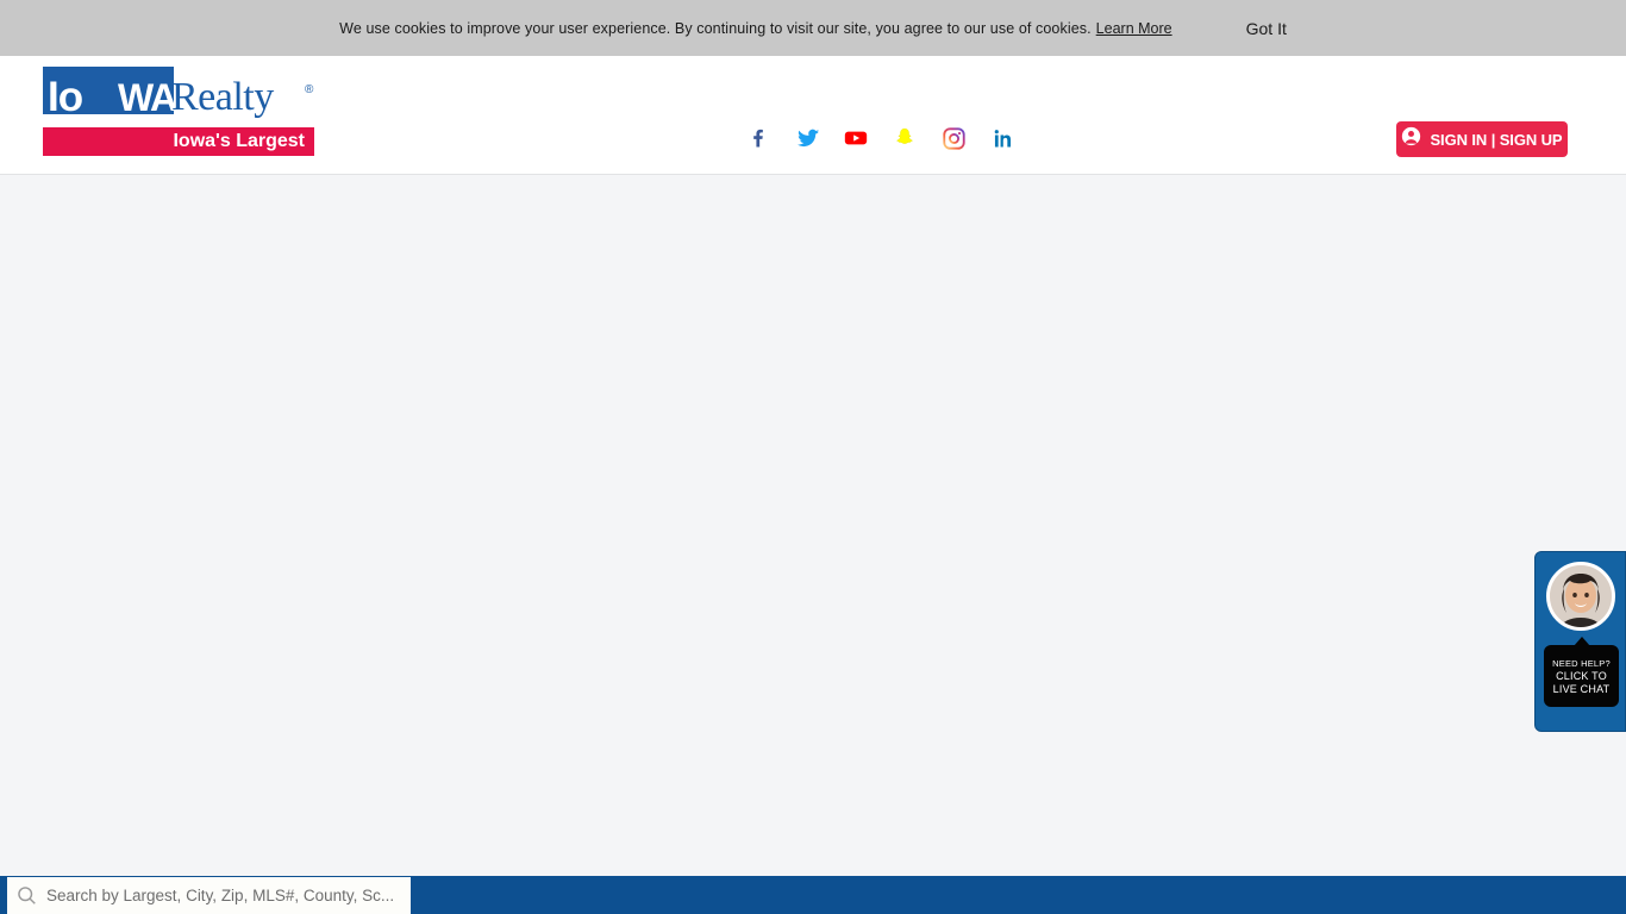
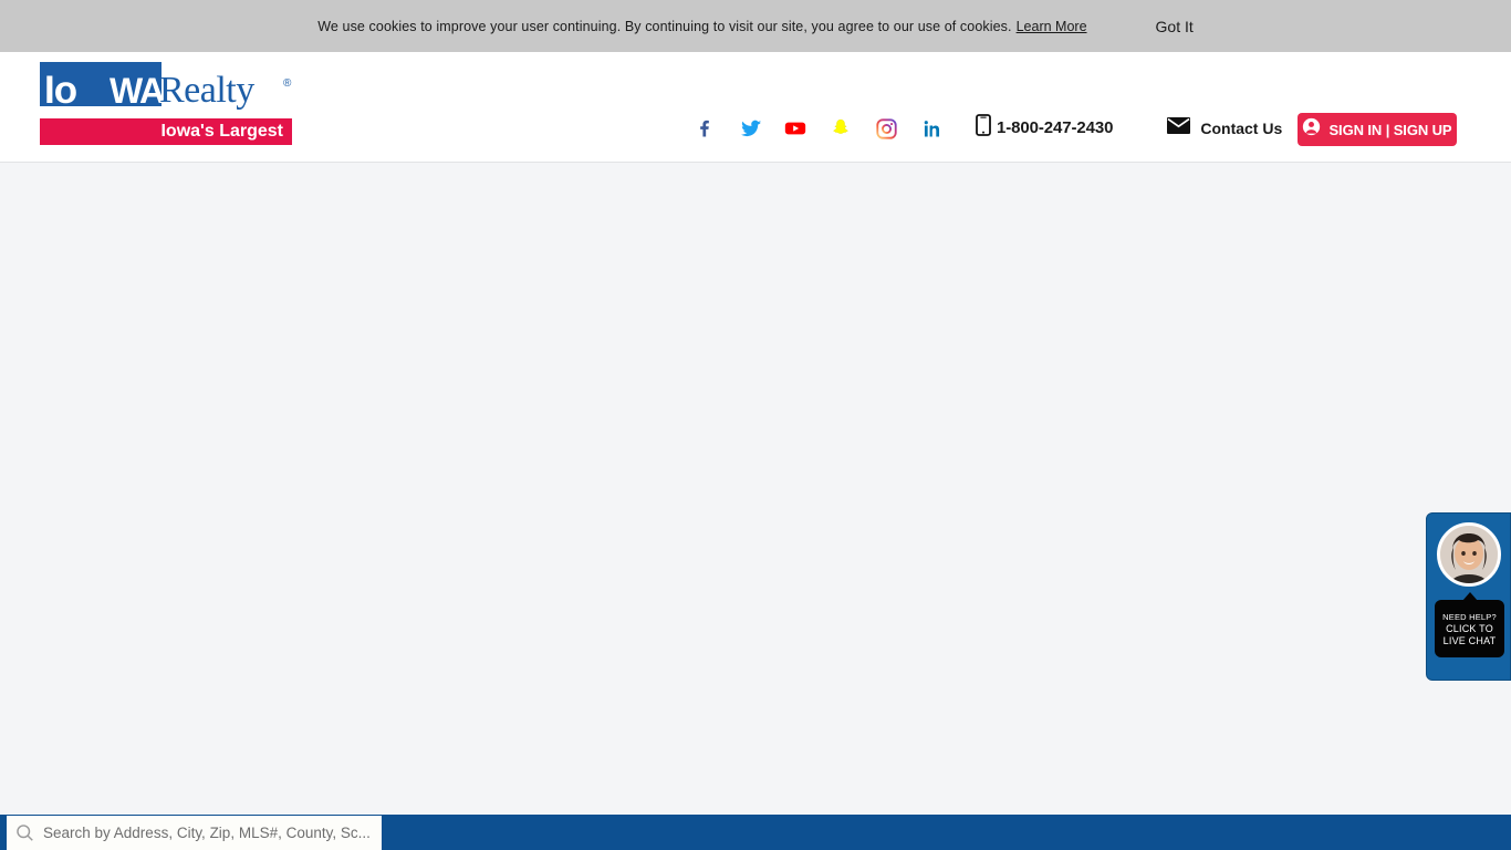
- We use cookies to improve your user experience. By continuing to visit our site, you agree to our use of cookies.
+ We use cookies to improve your user continuing. By continuing to visit our site, you agree to our use of cookies.
  Learn More
  Got It
  Io
  WA
  Realty
  ®
  Iowa's Largest
+ 1-800-247-2430
+ Contact Us
  SIGN IN | SIGN UP
  NEED HELP?
  CLICK TO
  LIVE CHAT
- Search by Largest, City, Zip, MLS#, County, Sc...
+ Search by Address, City, Zip, MLS#, County, Sc...
